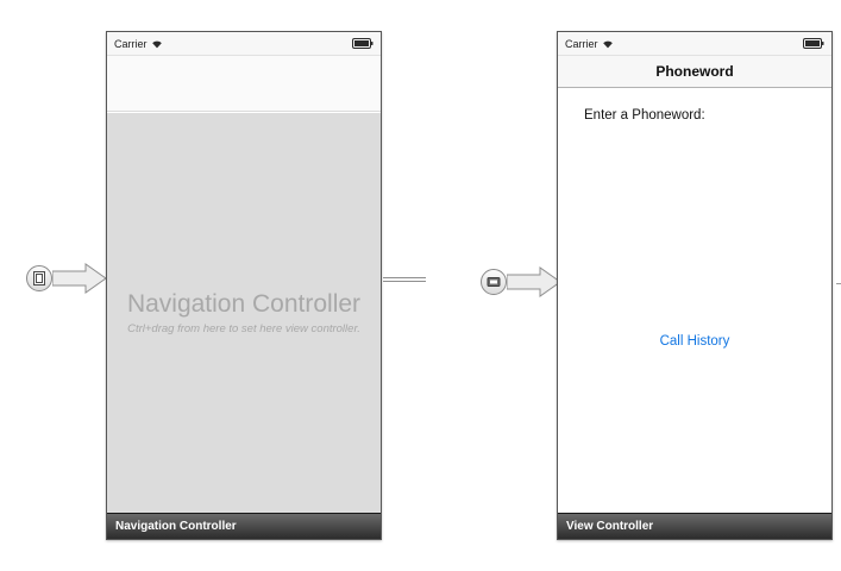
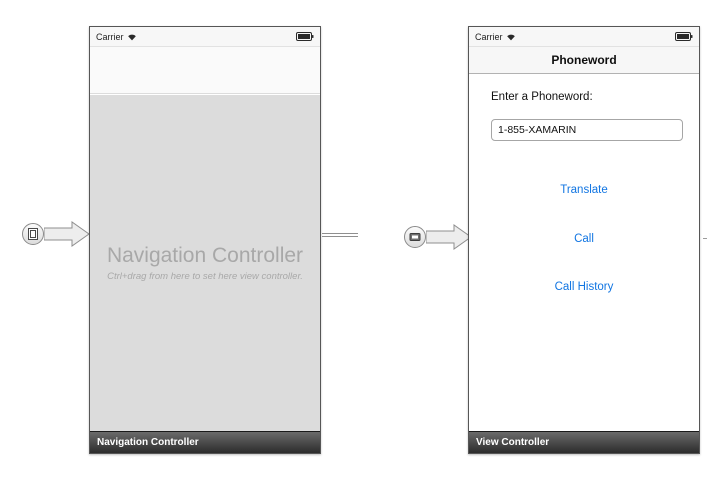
  Carrier
  Navigation Controller
  Ctrl+drag from here to set here view controller.
  Navigation Controller
  Carrier
  Phoneword
  Enter a Phoneword:
+ 1-855-XAMARIN
+ Translate
+ Call
  Call History
  View Controller
